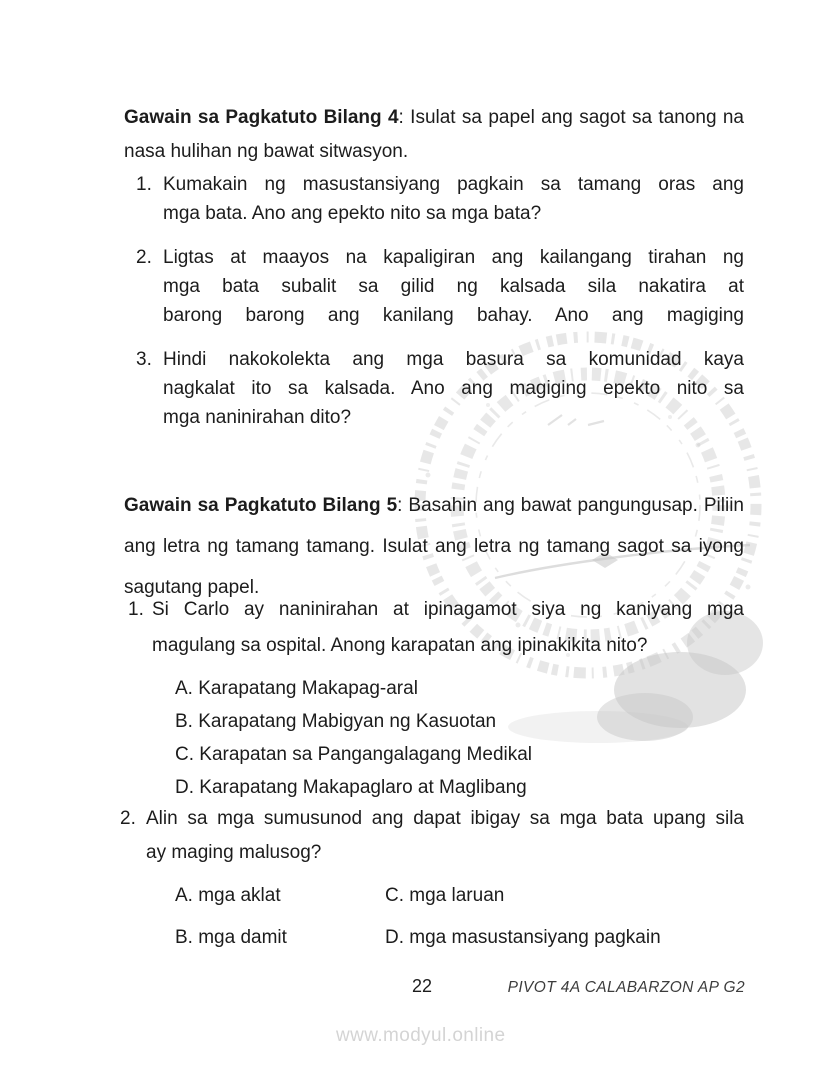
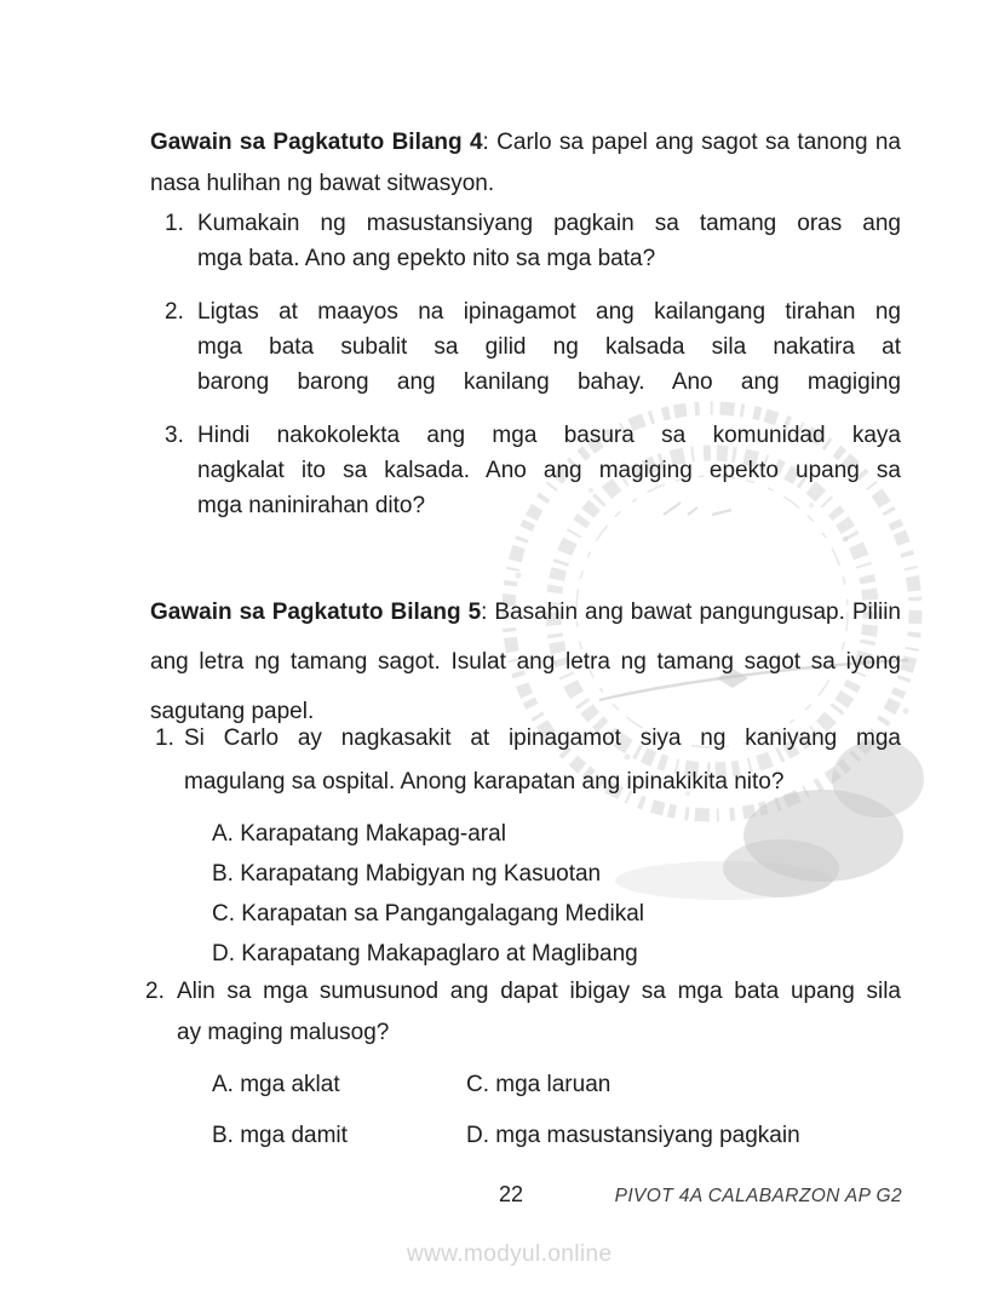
- Gawain sa Pagkatuto Bilang 4: Isulat sa papel ang sagot sa tanong na
+ Gawain sa Pagkatuto Bilang 4: Carlo sa papel ang sagot sa tanong na
  nasa hulihan ng bawat sitwasyon.
  1.
  Kumakain ng masustansiyang pagkain sa tamang oras ang
  mga bata. Ano ang epekto nito sa mga bata?
  2.
- Ligtas at maayos na kapaligiran ang kailangang tirahan ng
+ Ligtas at maayos na ipinagamot ang kailangang tirahan ng
  mga bata subalit sa gilid ng kalsada sila nakatira at
  barong barong ang kanilang bahay. Ano ang magiging
  3.
  Hindi nakokolekta ang mga basura sa komunidad kaya
- nagkalat ito sa kalsada. Ano ang magiging epekto nito sa
+ nagkalat ito sa kalsada. Ano ang magiging epekto upang sa
  mga naninirahan dito?
  Gawain sa Pagkatuto Bilang 5: Basahin ang bawat pangungusap. Piliin
- ang letra ng tamang tamang. Isulat ang letra ng tamang sagot sa iyong
+ ang letra ng tamang sagot. Isulat ang letra ng tamang sagot sa iyong
  sagutang papel.
  1.
- Si Carlo ay naninirahan at ipinagamot siya ng kaniyang mga
+ Si Carlo ay nagkasakit at ipinagamot siya ng kaniyang mga
  magulang sa ospital. Anong karapatan ang ipinakikita nito?
  A. Karapatang Makapag-aral
  B. Karapatang Mabigyan ng Kasuotan
  C. Karapatan sa Pangangalagang Medikal
  D. Karapatang Makapaglaro at Maglibang
  2.
  Alin sa mga sumusunod ang dapat ibigay sa mga bata upang sila
  ay maging malusog?
  A. mga aklat
  B. mga damit
  C. mga laruan
  D. mga masustansiyang pagkain
  22
  PIVOT 4A CALABARZON AP G2
  www.modyul.online
